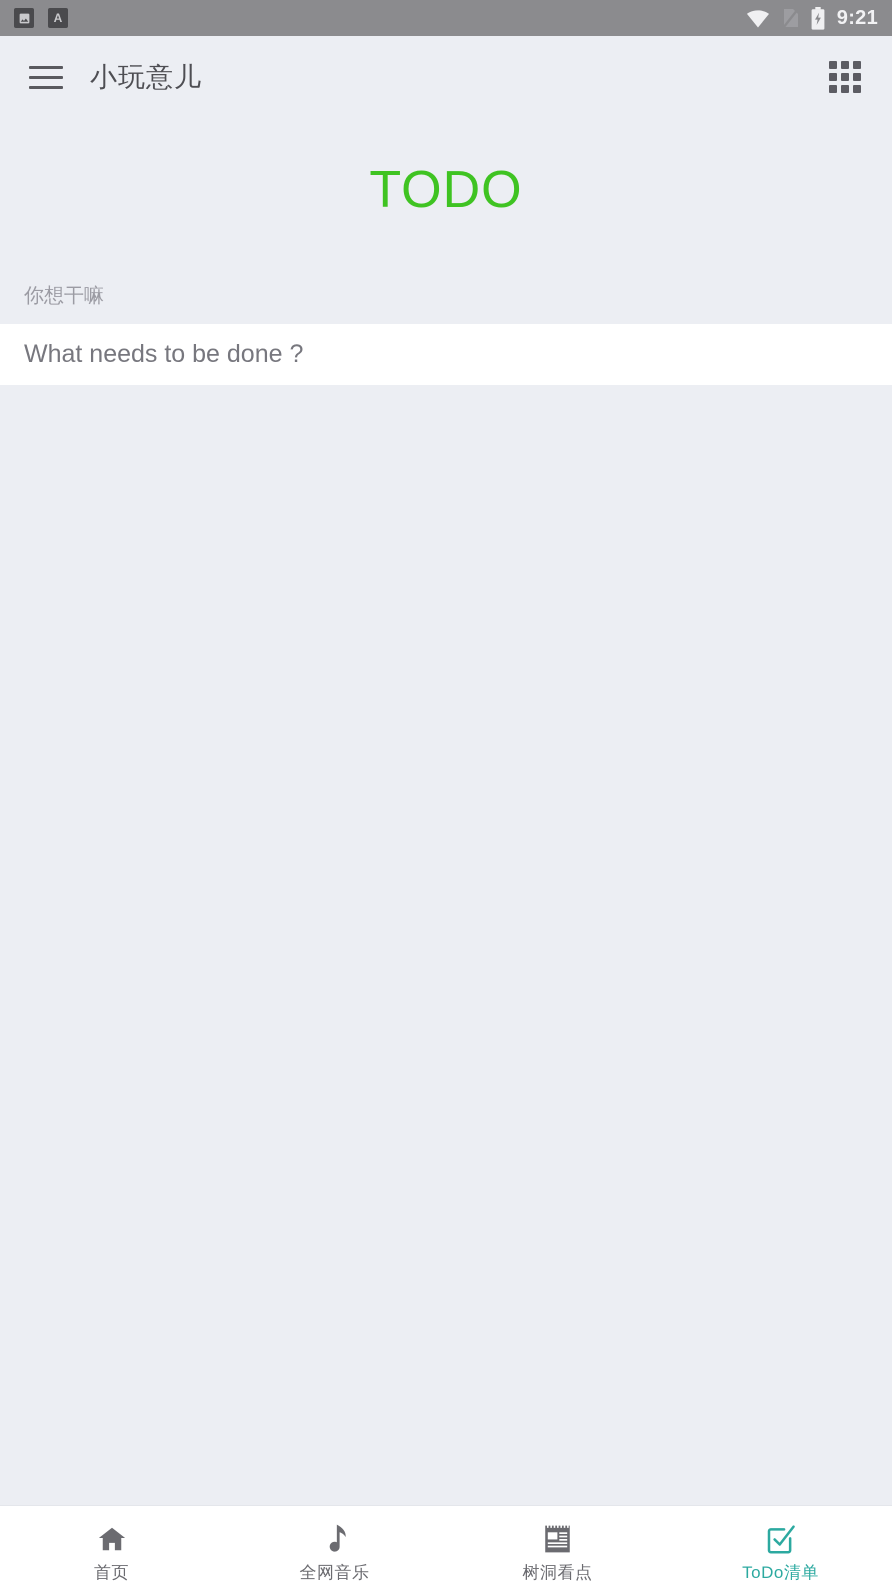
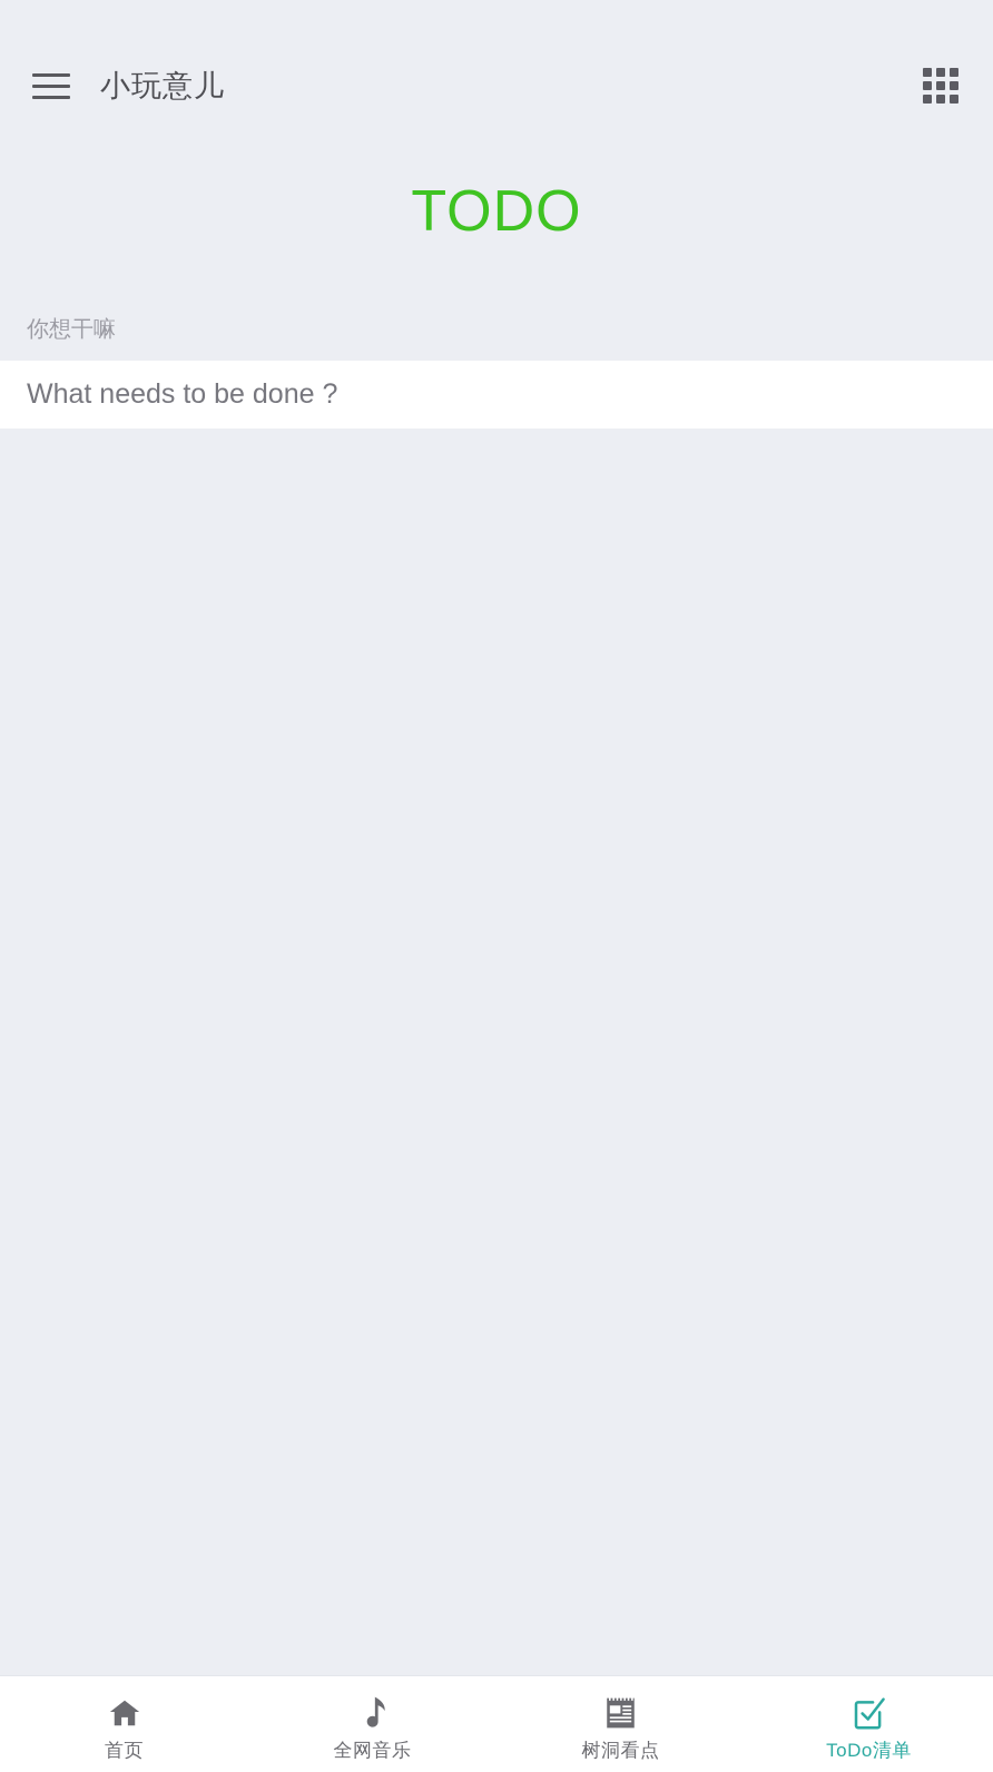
- A
- 9:21
  小玩意儿
  TODO
  你想干嘛
  What needs to be done ?
  首页
  全网音乐
  树洞看点
  ToDo清单
